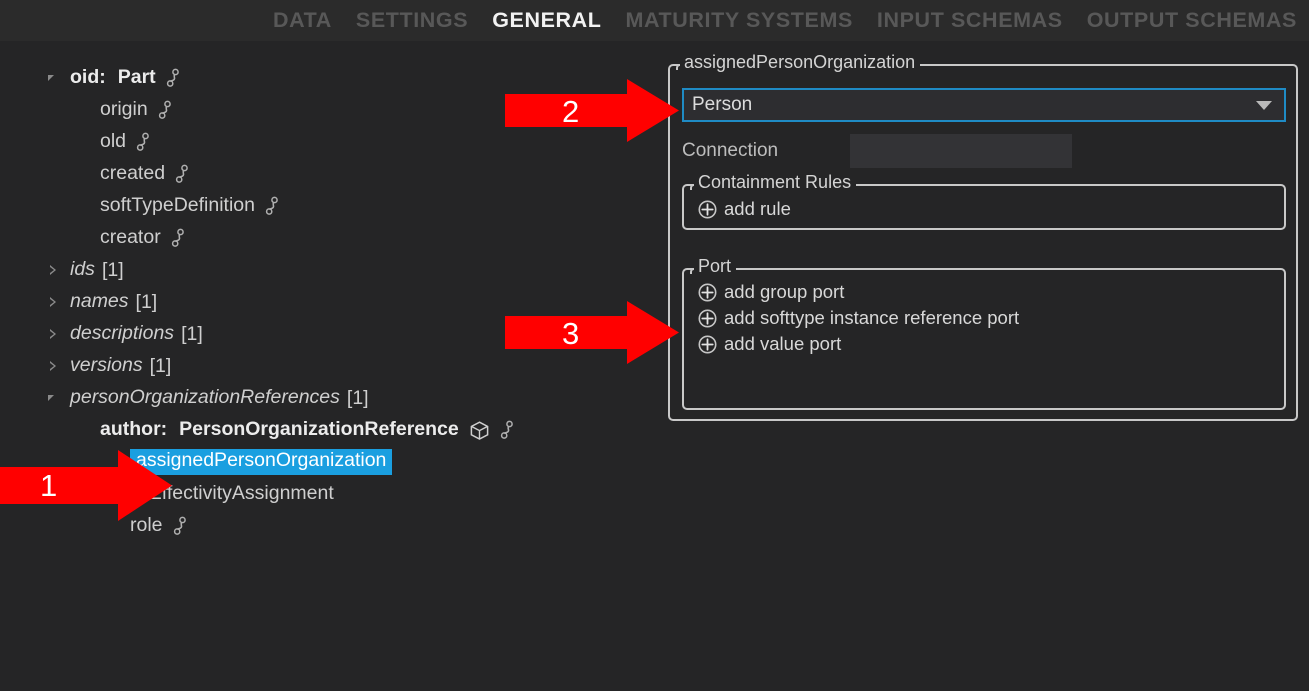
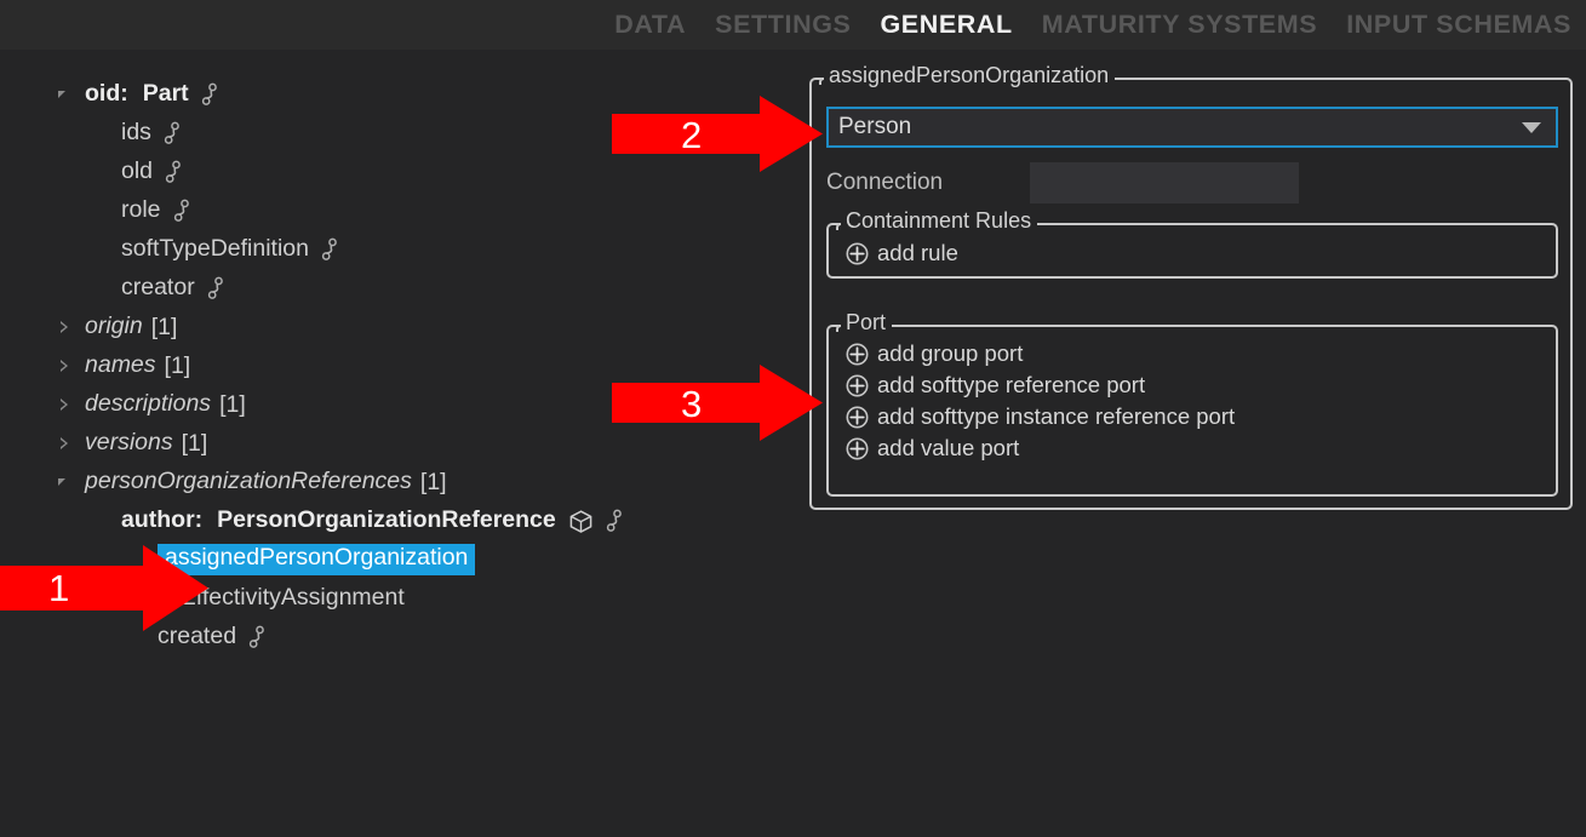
  DATA
  SETTINGS
  GENERAL
  MATURITY SYSTEMS
  INPUT SCHEMAS
- OUTPUT SCHEMAS
  oid:
  Part
- origin
+ ids
  old
- created
+ role
  softTypeDefinition
  creator
- ids
+ origin
  [1]
  names
  [1]
  descriptions
  [1]
  versions
  [1]
  personOrganizationReferences
  [1]
  author:
  PersonOrganizationReference
  assignedPersonOrganization
  ffectivityAssignment
- role
+ created
  assignedPersonOrganization
  Person
  Connection
  Containment Rules
  add rule
  Port
  add group port
+ add softtype reference port
  add softtype instance reference port
  add value port
  1
  2
  3
